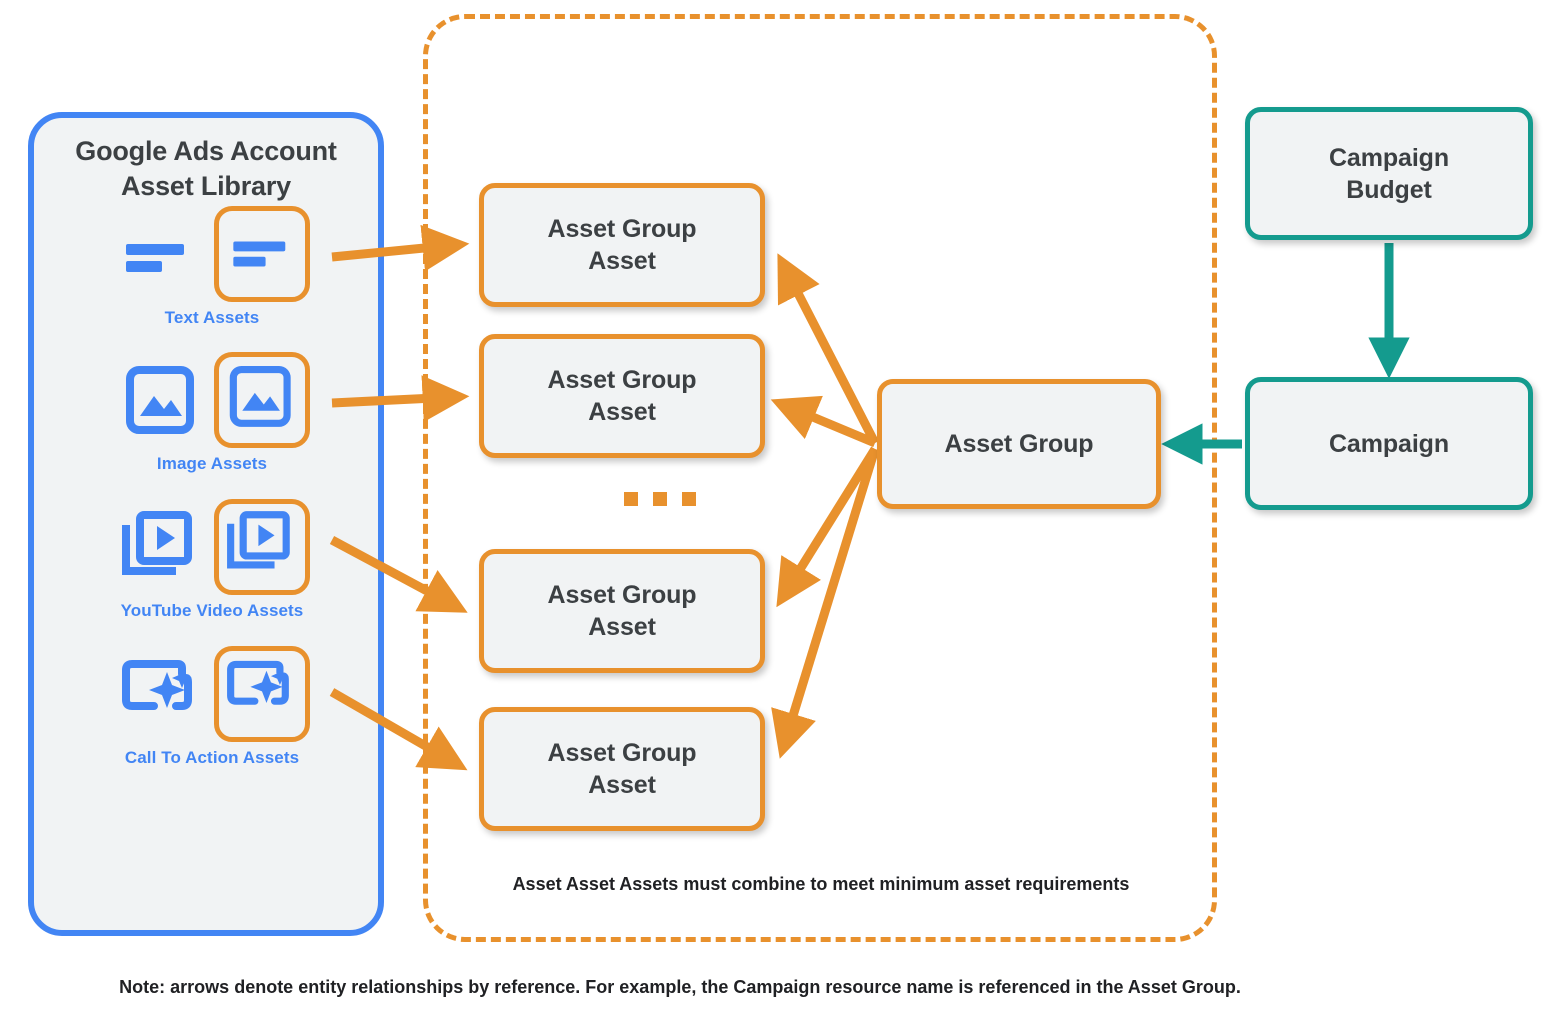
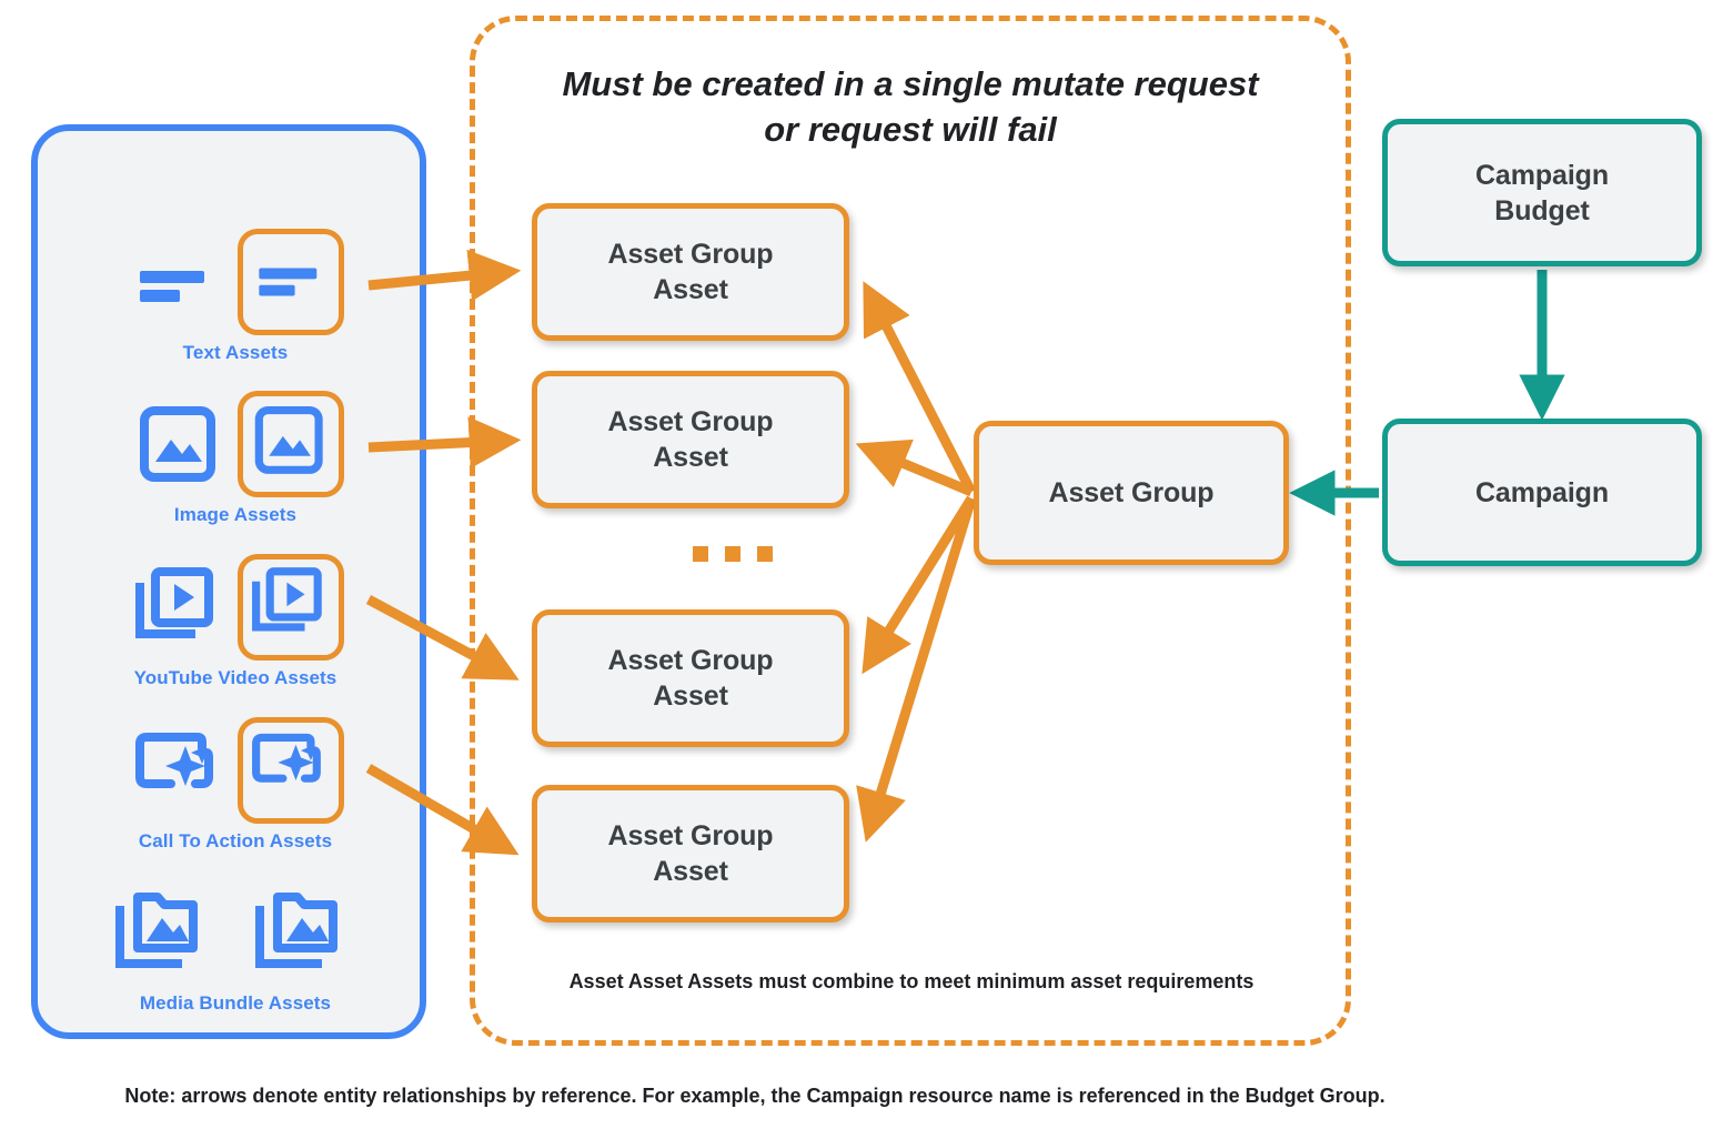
- Google Ads Account
- Asset Library
  Text Assets
  Image Assets
  YouTube Video Assets
  Call To Action Assets
+ Media Bundle Assets
+ Must be created in a single mutate request
+ or request will fail
  Asset Group
  Asset
  Asset Group
  Asset
  Asset Group
  Asset
  Asset Group
  Asset
  Asset Group
  Campaign
  Budget
  Campaign
  Asset Asset Assets must combine to meet minimum asset requirements
- Note: arrows denote entity relationships by reference. For example, the Campaign resource name is referenced in the Asset Group.
+ Note: arrows denote entity relationships by reference. For example, the Campaign resource name is referenced in the Budget Group.
